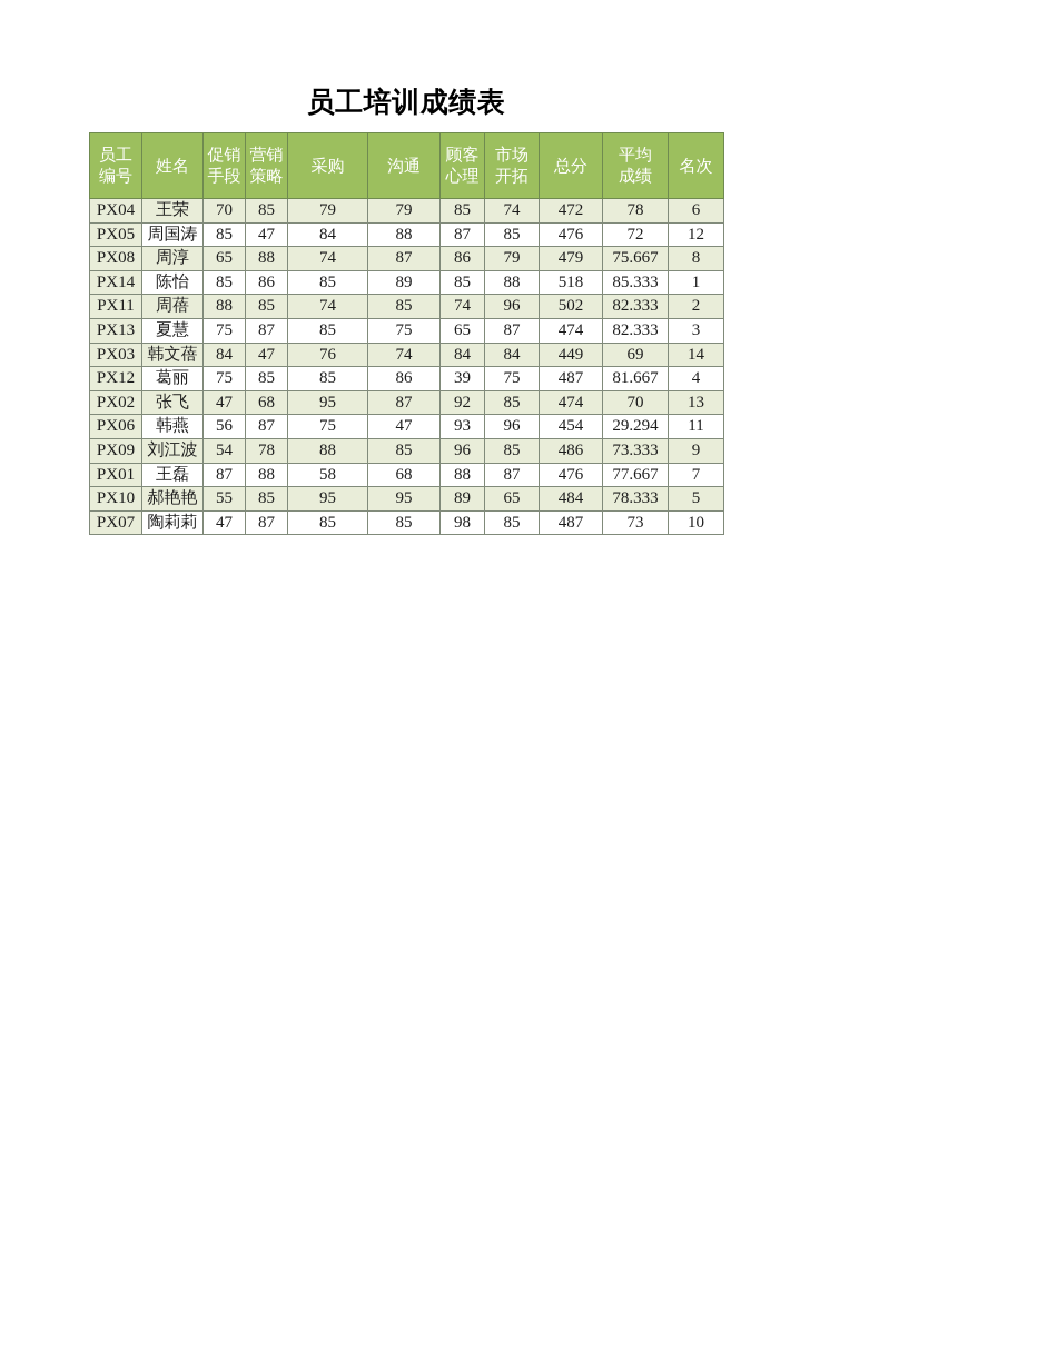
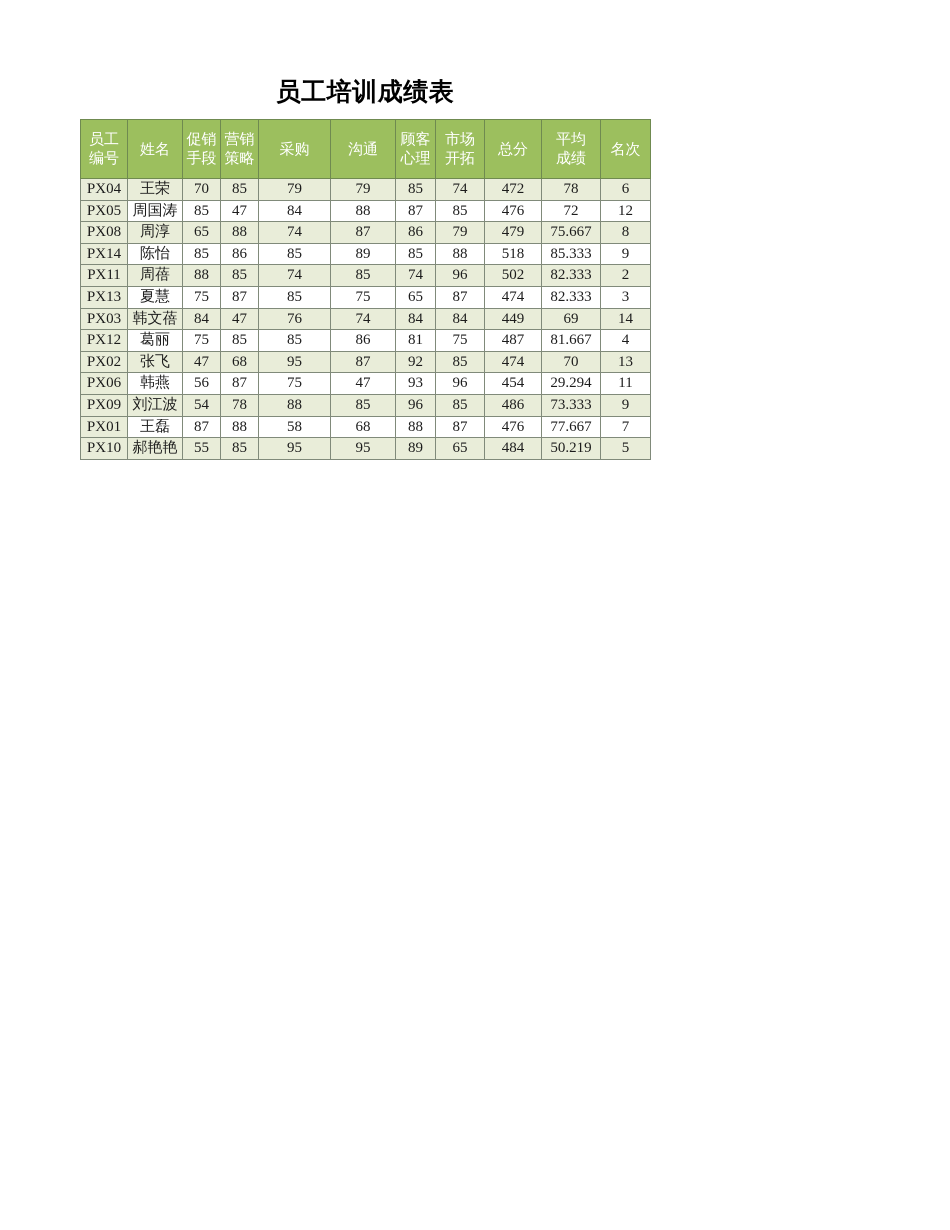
  员工培训成绩表
  员工 编号	姓名	促销 手段	营销 策略	采购	沟通	顾客 心理	市场 开拓	总分	平均 成绩	名次
  PX04	王荣	70	85	79	79	85	74	472	78	6
  PX05	周国涛	85	47	84	88	87	85	476	72	12
  PX08	周淳	65	88	74	87	86	79	479	75.667	8
- PX14	陈怡	85	86	85	89	85	88	518	85.333	1
+ PX14	陈怡	85	86	85	89	85	88	518	85.333	9
  PX11	周蓓	88	85	74	85	74	96	502	82.333	2
  PX13	夏慧	75	87	85	75	65	87	474	82.333	3
  PX03	韩文蓓	84	47	76	74	84	84	449	69	14
- PX12	葛丽	75	85	85	86	39	75	487	81.667	4
+ PX12	葛丽	75	85	85	86	81	75	487	81.667	4
  PX02	张飞	47	68	95	87	92	85	474	70	13
  PX06	韩燕	56	87	75	47	93	96	454	29.294	11
  PX09	刘江波	54	78	88	85	96	85	486	73.333	9
  PX01	王磊	87	88	58	68	88	87	476	77.667	7
- PX10	郝艳艳	55	85	95	95	89	65	484	78.333	5
+ PX10	郝艳艳	55	85	95	95	89	65	484	50.219	5
- PX07	陶莉莉	47	87	85	85	98	85	487	73	10
